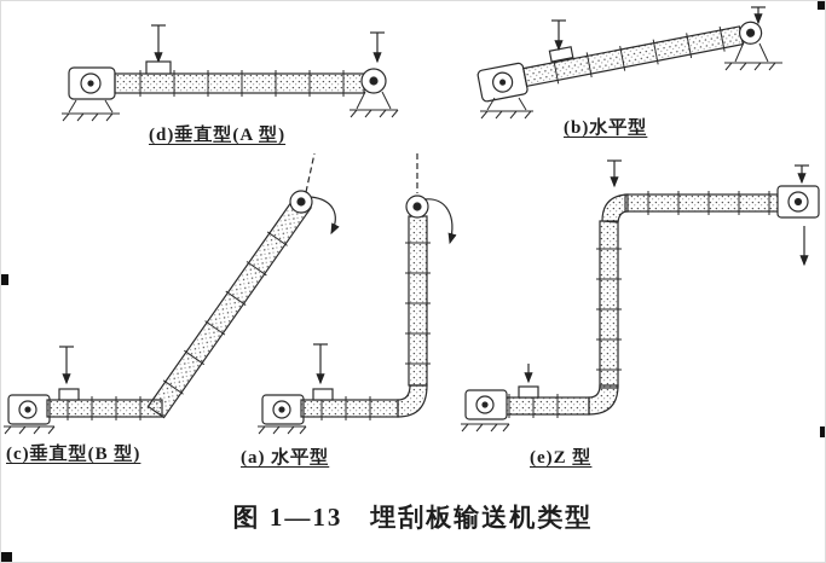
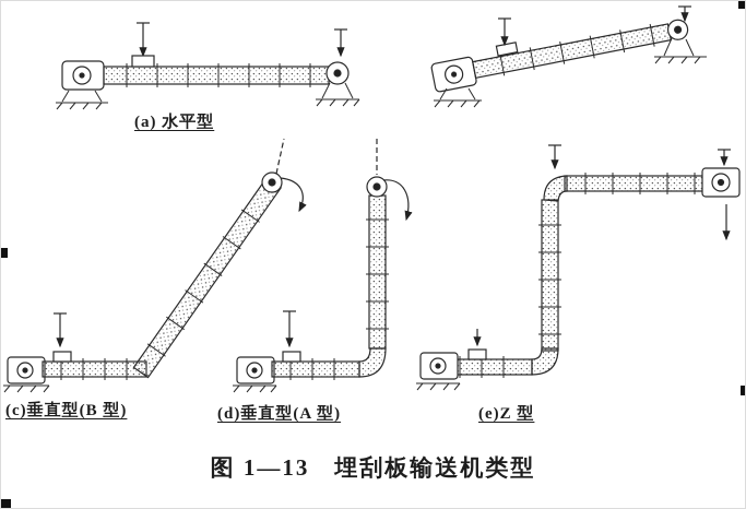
- (d)垂直型(A 型)
+ (a) 水平型
- (b)水平型
  (c)垂直型(B 型)
- (a) 水平型
+ (d)垂直型(A 型)
  (e)Z 型
  图 1—13 埋刮板输送机类型
